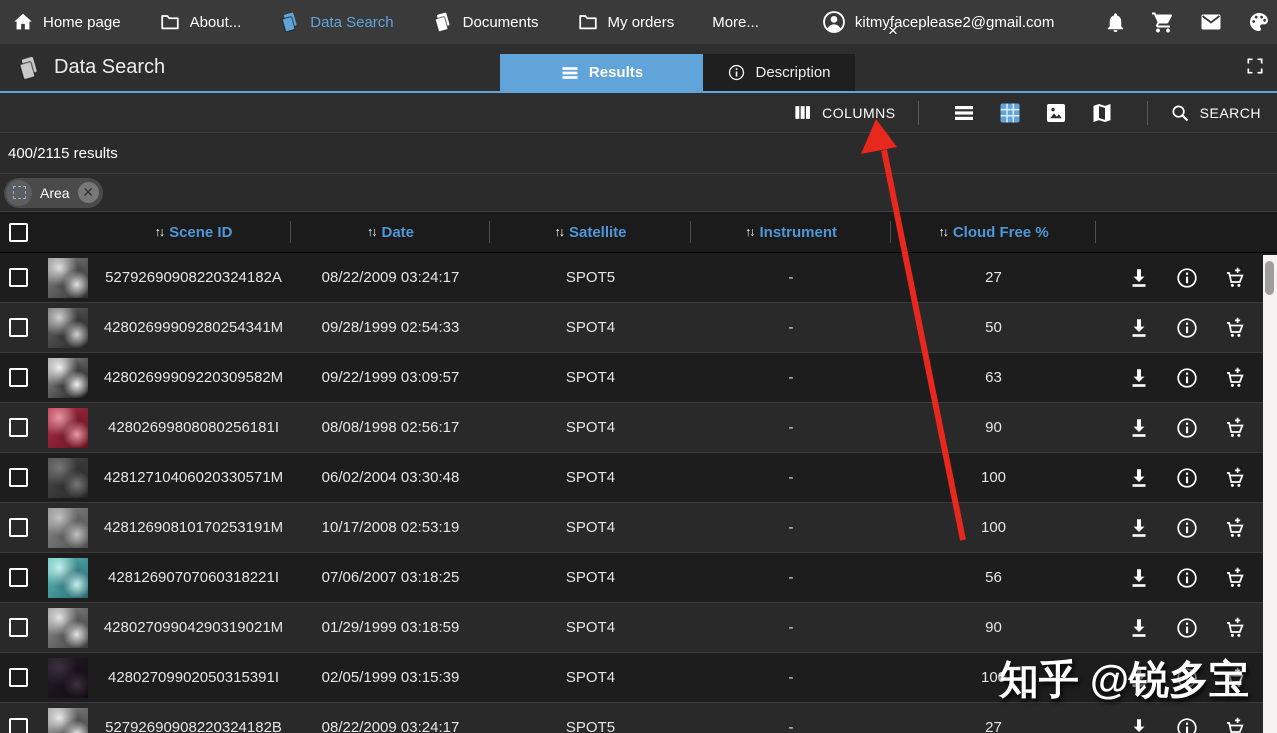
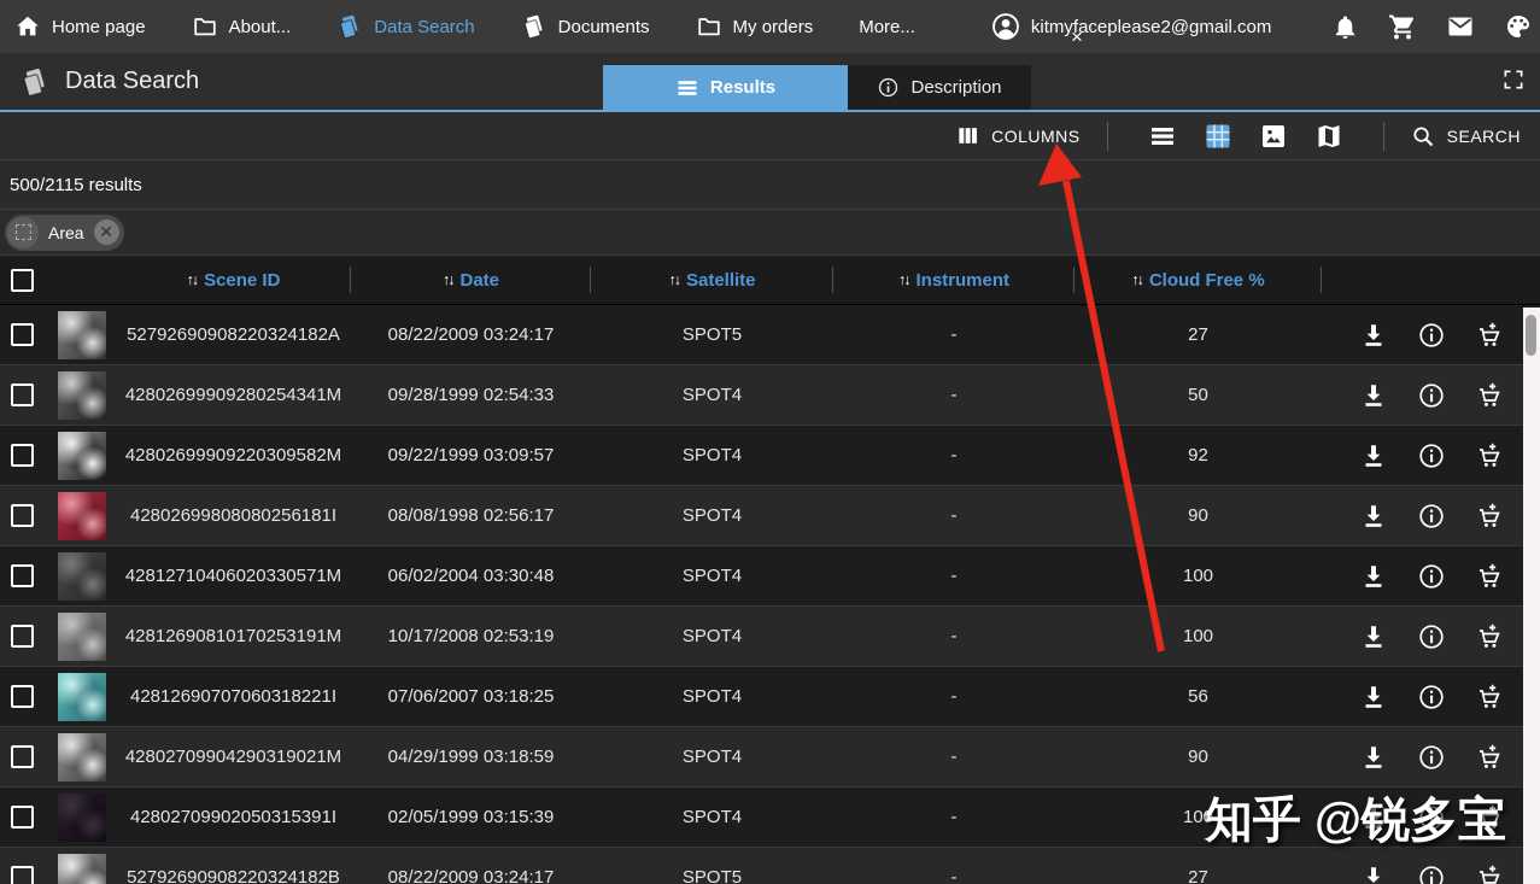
  Home page
  About...
  Data Search
  Documents
  My orders
  More...
  kitmyfaceplease2@gmail.com
  Data Search
  Results
  Description
  ×
  COLUMNS
  SEARCH
- 400/2115 results
+ 500/2115 results
  Area
  ✕
  ↑↓
  Scene ID
  ↑↓
  Date
  ↑↓
  Satellite
  ↑↓
  Instrument
  ↑↓
  Cloud Free %
  52792690908220324182A
  08/22/2009 03:24:17
  SPOT5
  -
  27
  42802699909280254341M
  09/28/1999 02:54:33
  SPOT4
  -
  50
  42802699909220309582M
  09/22/1999 03:09:57
  SPOT4
  -
- 63
+ 92
  42802699808080256181I
  08/08/1998 02:56:17
  SPOT4
  -
  90
  42812710406020330571M
  06/02/2004 03:30:48
  SPOT4
  -
  100
  42812690810170253191M
  10/17/2008 02:53:19
  SPOT4
  -
  100
  42812690707060318221I
  07/06/2007 03:18:25
  SPOT4
  -
  56
  42802709904290319021M
- 01/29/1999 03:18:59
+ 04/29/1999 03:18:59
  SPOT4
  -
  90
  42802709902050315391I
  02/05/1999 03:15:39
  SPOT4
  -
  100
  52792690908220324182B
  08/22/2009 03:24:17
  SPOT5
  -
  27
  知乎 @锐多宝
